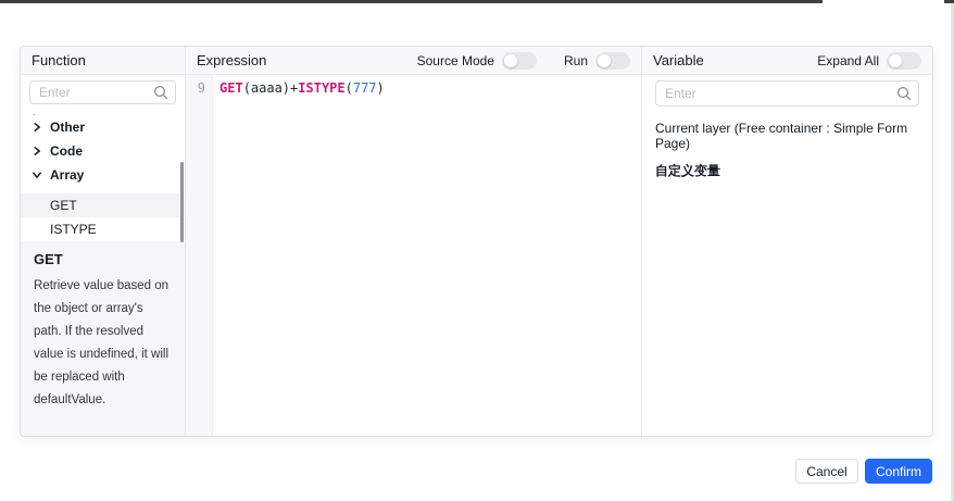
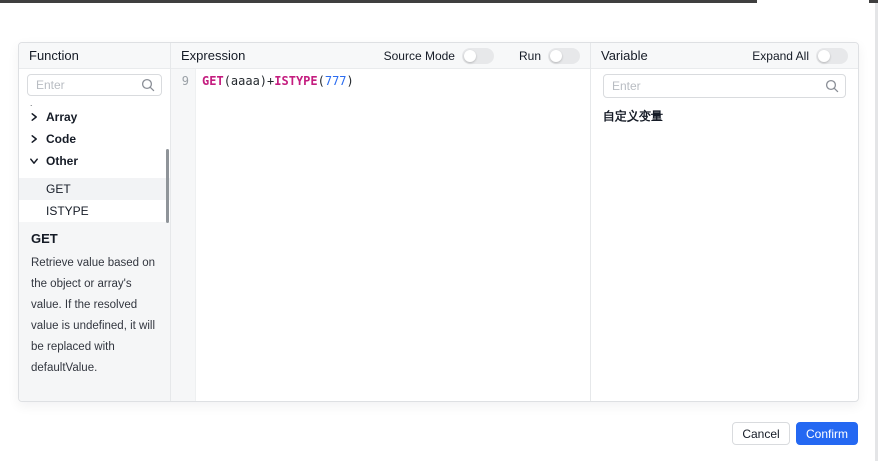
  Function
  Enter
- Other
+ Array
  Code
- Array
+ Other
  GET
  ISTYPE
  GET
- Retrieve value based on the object or array's path. If the resolved value is undefined, it will be replaced with defaultValue.
+ Retrieve value based on the object or array's value. If the resolved value is undefined, it will be replaced with defaultValue.
  Expression
  Source Mode
  Run
  9
  GET(aaaa)+ISTYPE(777)
  Variable
  Expand All
  Enter
- Current layer (Free container : Simple Form Page)
  自定义变量
  Cancel
  Confirm
